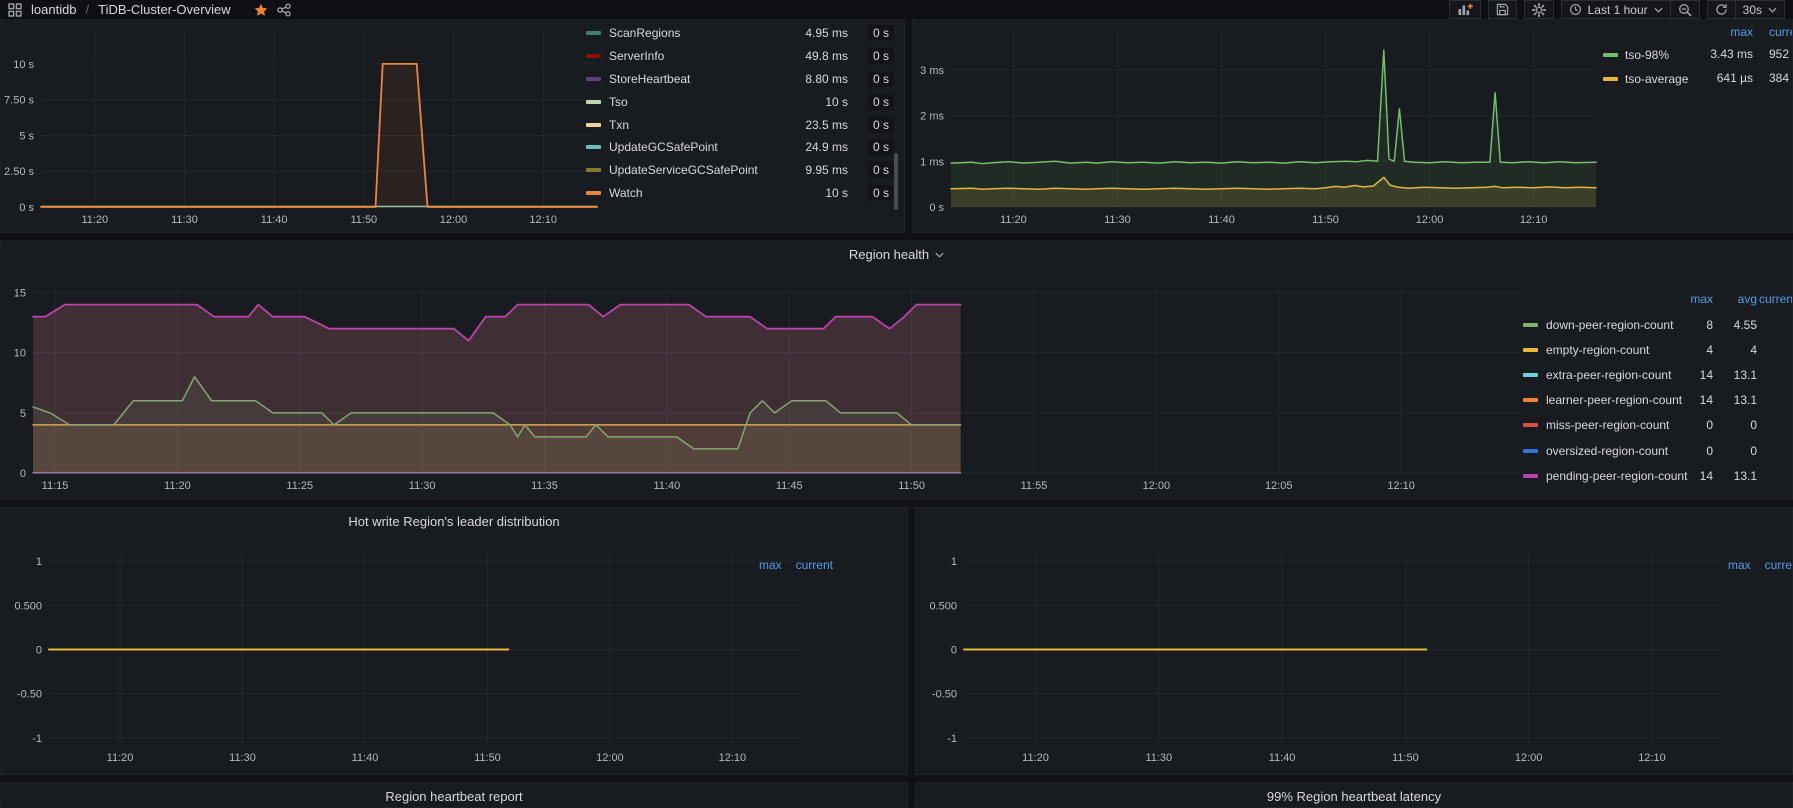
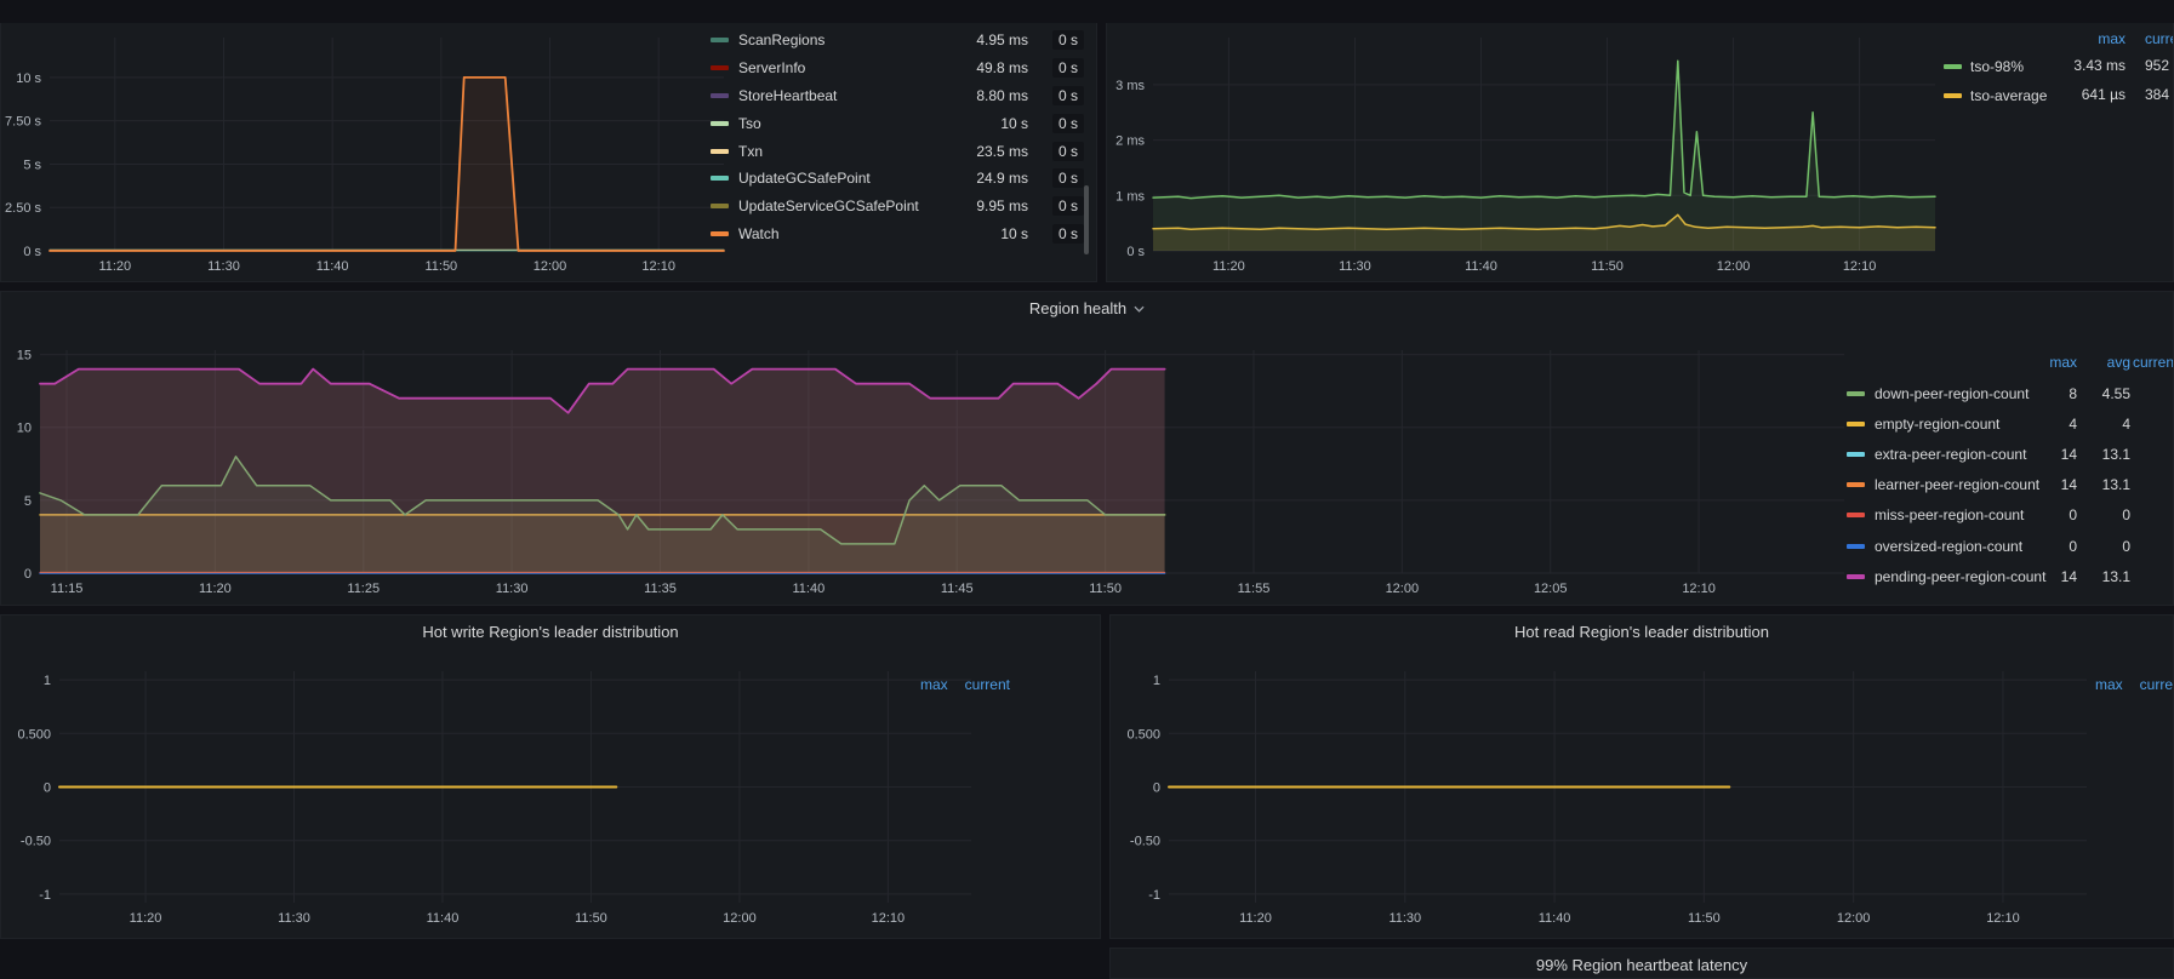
- loantidb
- /
- TiDB-Cluster-Overview
- Last 1 hour
- 30s
  0 s
  2.50 s
  5 s
  7.50 s
  10 s
  11:20
  11:30
  11:40
  11:50
  12:00
  12:10
  ScanRegions
  4.95 ms
  0 s
  ServerInfo
  49.8 ms
  0 s
  StoreHeartbeat
  8.80 ms
  0 s
  Tso
  10 s
  0 s
  Txn
  23.5 ms
  0 s
  UpdateGCSafePoint
  24.9 ms
  0 s
  UpdateServiceGCSafePoint
  9.95 ms
  0 s
  Watch
  10 s
  0 s
  0 s
  1 ms
  2 ms
  3 ms
  11:20
  11:30
  11:40
  11:50
  12:00
  12:10
  max
  tso-98%
  3.43 ms
  952
  tso-average
  641 µs
  384
  Region health
  0
  5
  10
  15
  11:15
  11:20
  11:25
  11:30
  11:35
  11:40
  11:45
  11:50
  11:55
  12:00
  12:05
  12:10
  max
  avg
  curren
  down-peer-region-count
  8
  4.55
  empty-region-count
  4
  4
  extra-peer-region-count
  14
  13.1
  learner-peer-region-count
  14
  13.1
  miss-peer-region-count
  0
  0
  oversized-region-count
  0
  0
  pending-peer-region-count
  14
  13.1
  Hot write Region's leader distribution
  -1
  -0.50
  0
  0.500
  1
  11:20
  11:30
  11:40
  11:50
  12:00
  12:10
  max
  current
+ Hot read Region's leader distribution
  -1
  -0.50
  0
  0.500
  1
  11:20
  11:30
  11:40
  11:50
  12:00
  12:10
  max
  curre
- Region heartbeat report
  99% Region heartbeat latency
